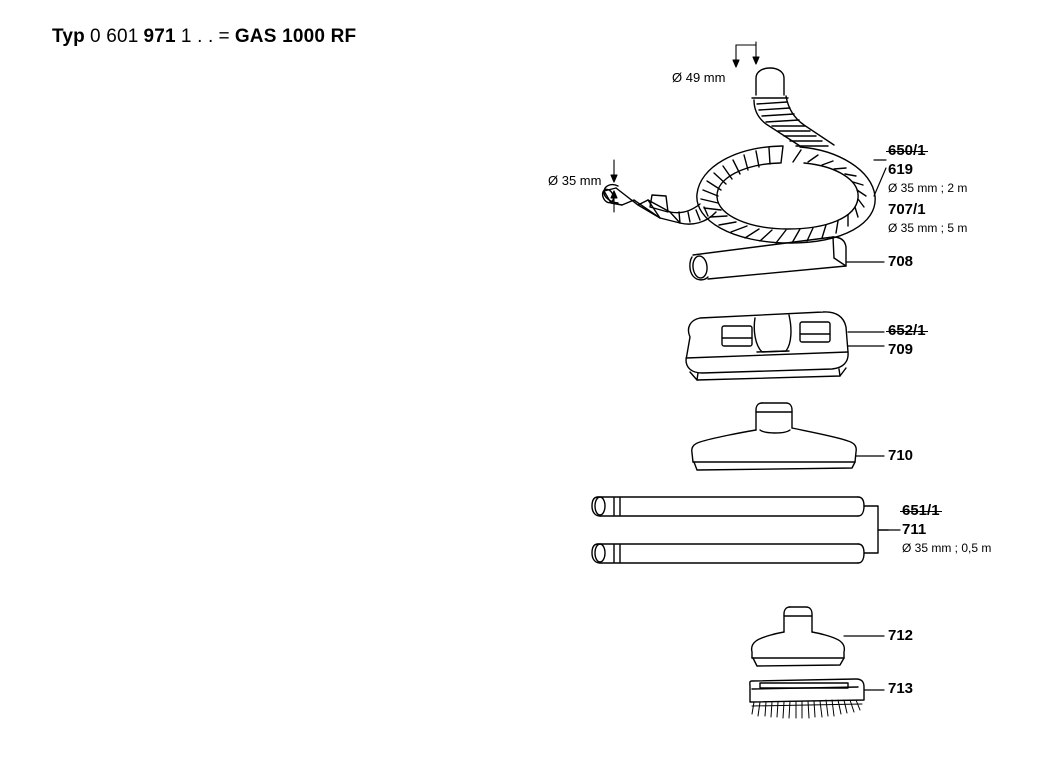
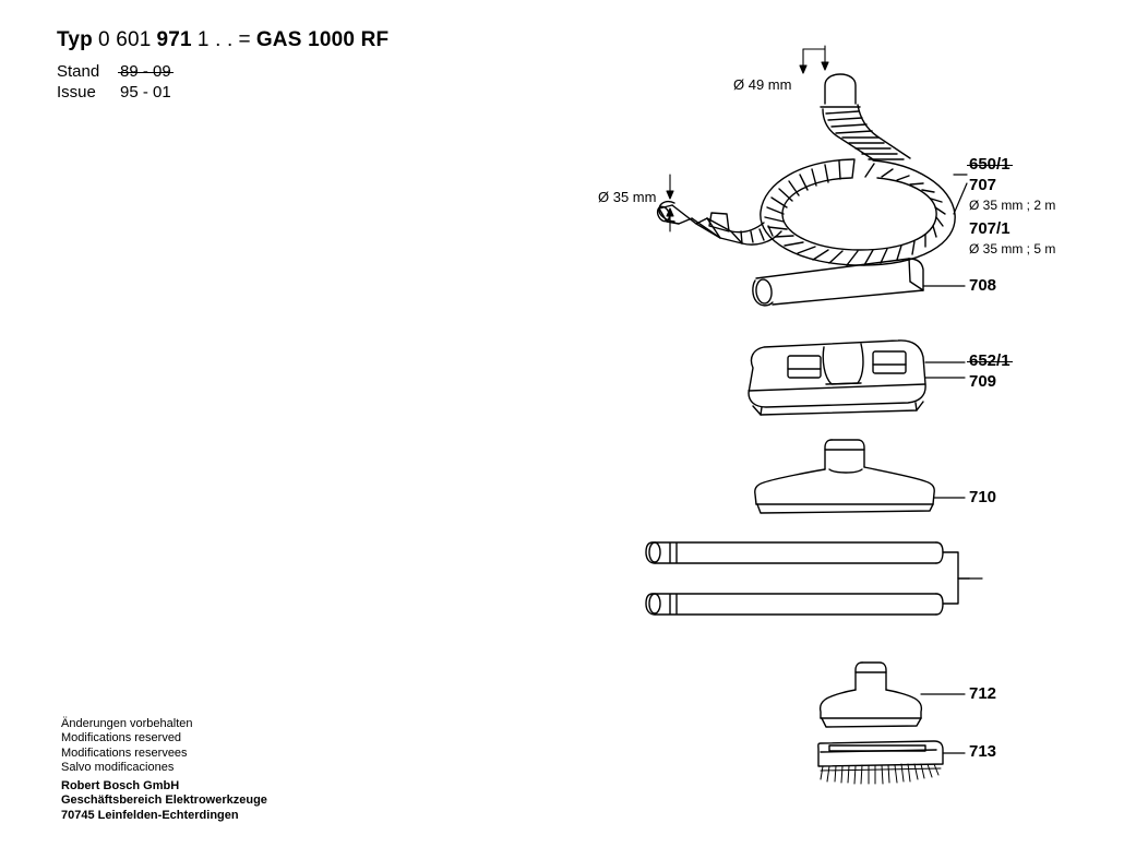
  Typ 0 601 971 1 . . = GAS 1000 RF
+ Stand
+ 89 - 09
+ Issue
+ 95 - 01
+ Änderungen vorbehalten
+ Modifications reserved
+ Modifications reservees
+ Salvo modificaciones
+ Robert Bosch GmbH
+ Geschäftsbereich Elektrowerkzeuge
+ 70745 Leinfelden-Echterdingen
  Ø 49 mm
  Ø 35 mm
  650/1
- 619
+ 707
  Ø 35 mm ; 2 m
  707/1
  Ø 35 mm ; 5 m
  708
  652/1
  709
  710
- 651/1
- 711
- Ø 35 mm ; 0,5 m
  712
  713
